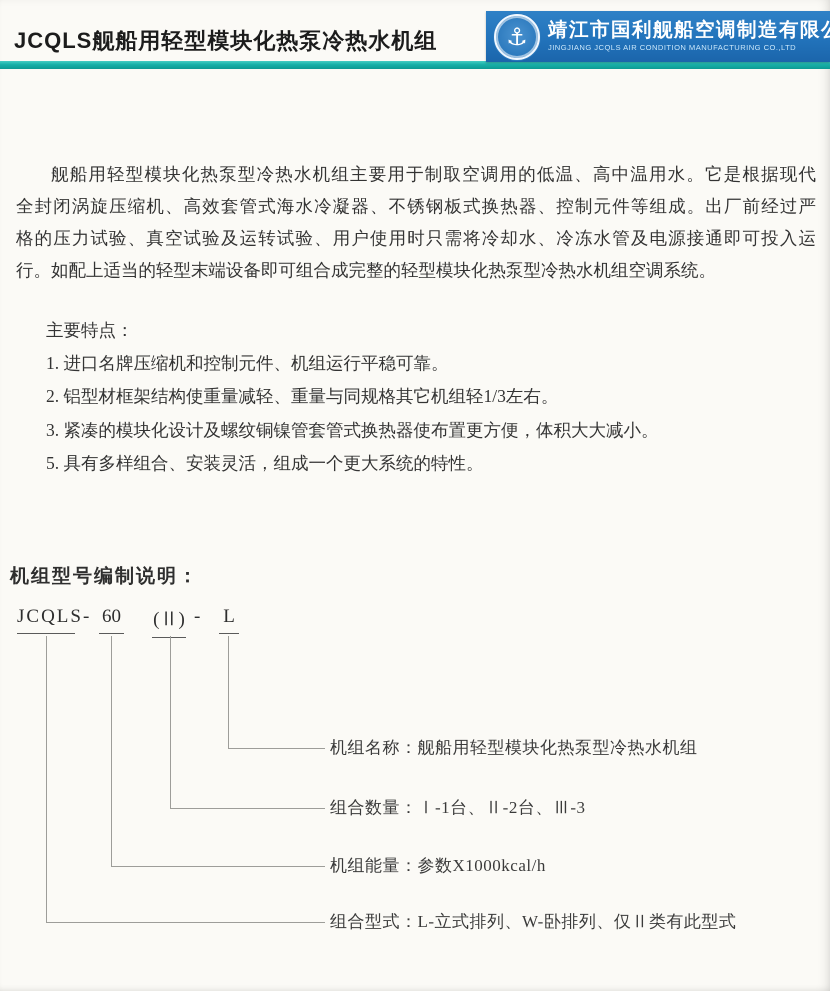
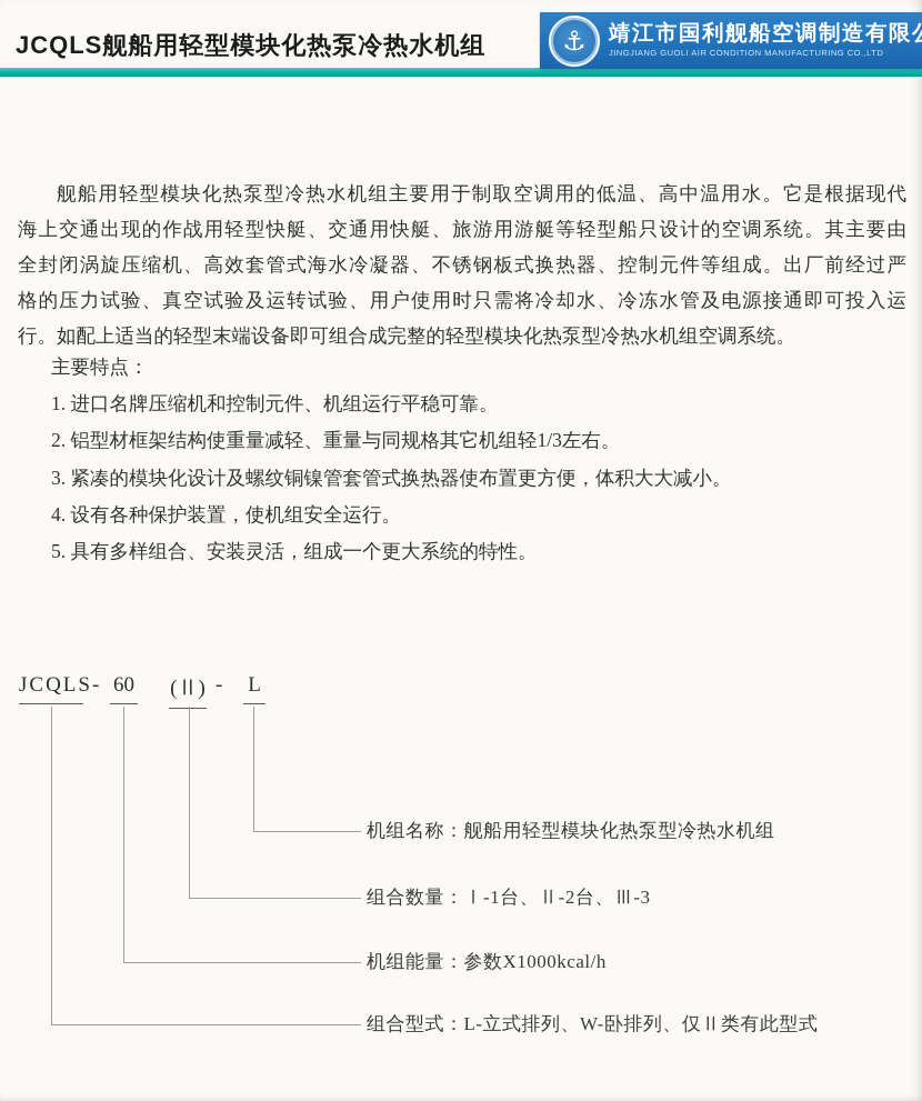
  JCQLS舰船用轻型模块化热泵冷热水机组
  ⚓
  靖江市国利舰船空调制造有限
- JINGJIANG JCQLS AIR CONDITION MANUFACTURING CO.,LTD
+ JINGJIANG GUOLI AIR CONDITION MANUFACTURING CO.,LTD
  舰船用轻型模块化热泵型冷热水机组主要用于制取空调用的低温、高中温用水。它是根据现代
+ 海上交通出现的作战用轻型快艇、交通用快艇、旅游用游艇等轻型船只设计的空调系统。其主要由
  全封闭涡旋压缩机、高效套管式海水冷凝器、不锈钢板式换热器、控制元件等组成。出厂前经过严
  格的压力试验、真空试验及运转试验、用户使用时只需将冷却水、冷冻水管及电源接通即可投入运
  行。如配上适当的轻型末端设备即可组合成完整的轻型模块化热泵型冷热水机组空调系统。
  主要特点：
  1. 进口名牌压缩机和控制元件、机组运行平稳可靠。
  2. 铝型材框架结构使重量减轻、重量与同规格其它机组轻1/3左右。
  3. 紧凑的模块化设计及螺纹铜镍管套管式换热器使布置更方便，体积大大减小。
+ 4. 设有各种保护装置，使机组安全运行。
  5. 具有多样组合、安装灵活，组成一个更大系统的特性。
- 机组型号编制说明：
  JCQLS
  -
  60
  (Ⅱ)
  -
  L
  机组名称：舰船用轻型模块化热泵型冷热水机组
  组合数量：Ⅰ-1台、Ⅱ-2台、Ⅲ-3
  机组能量：参数X1000kcal/h
  组合型式：L-立式排列、W-卧排列、仅Ⅱ类有此型式
